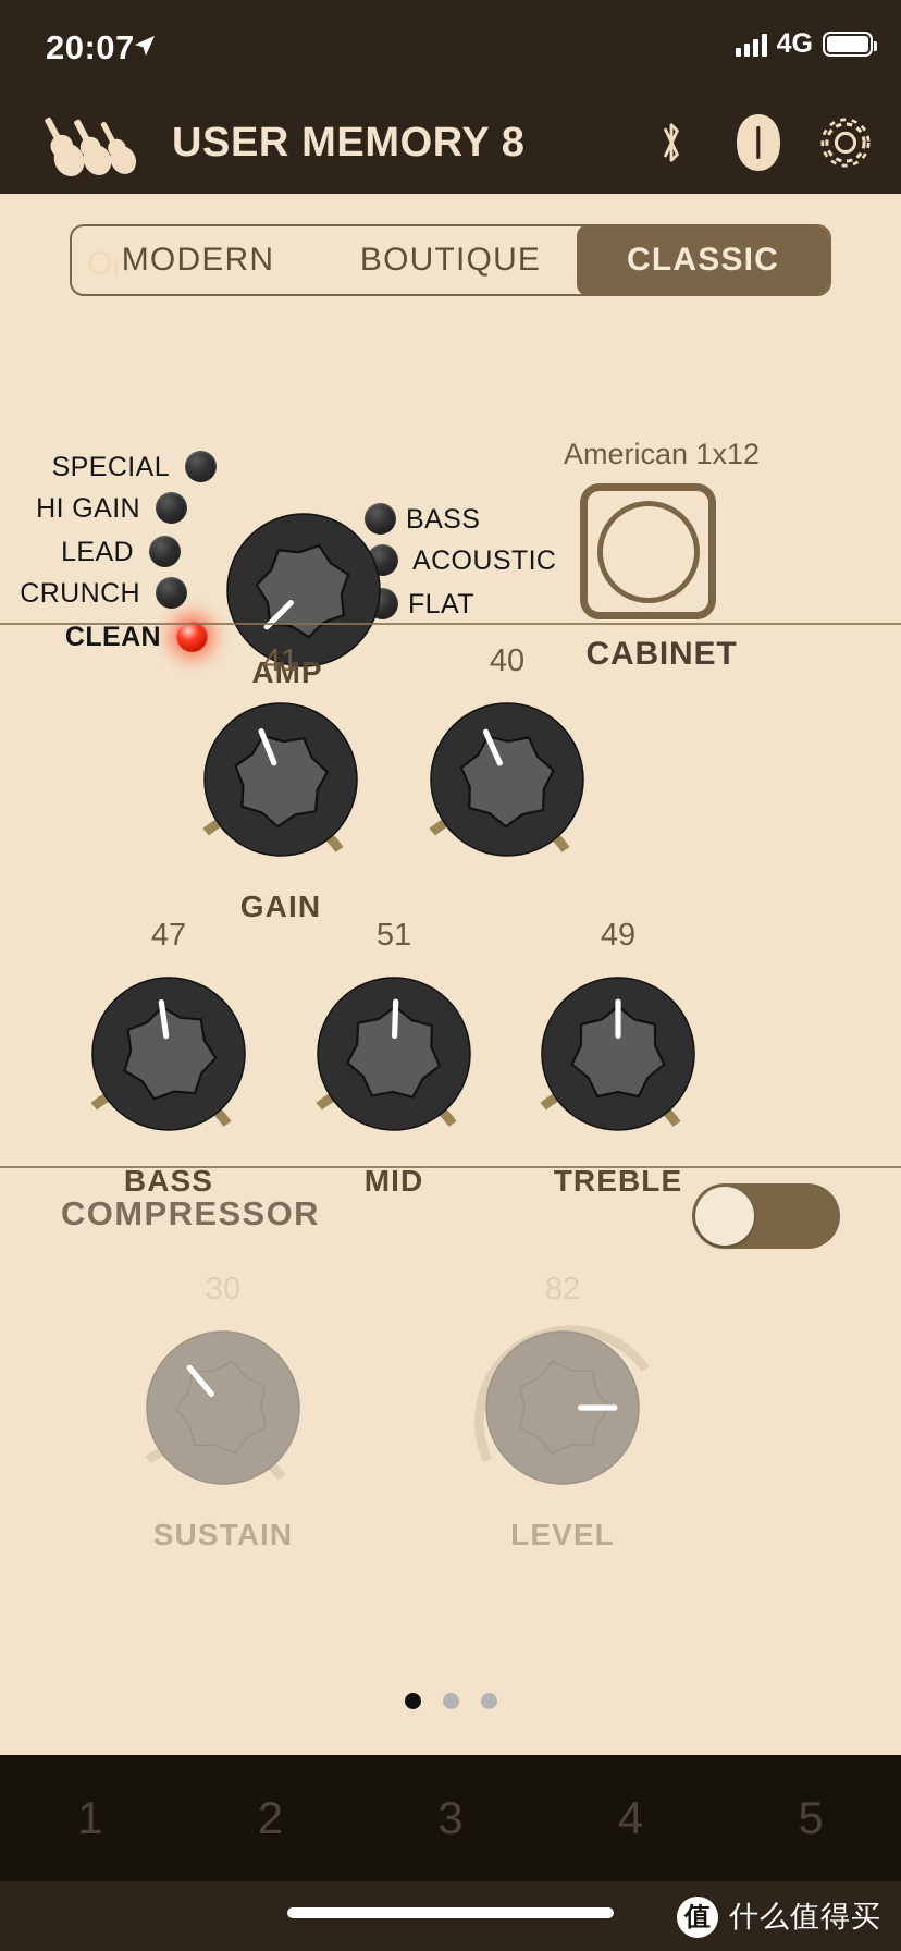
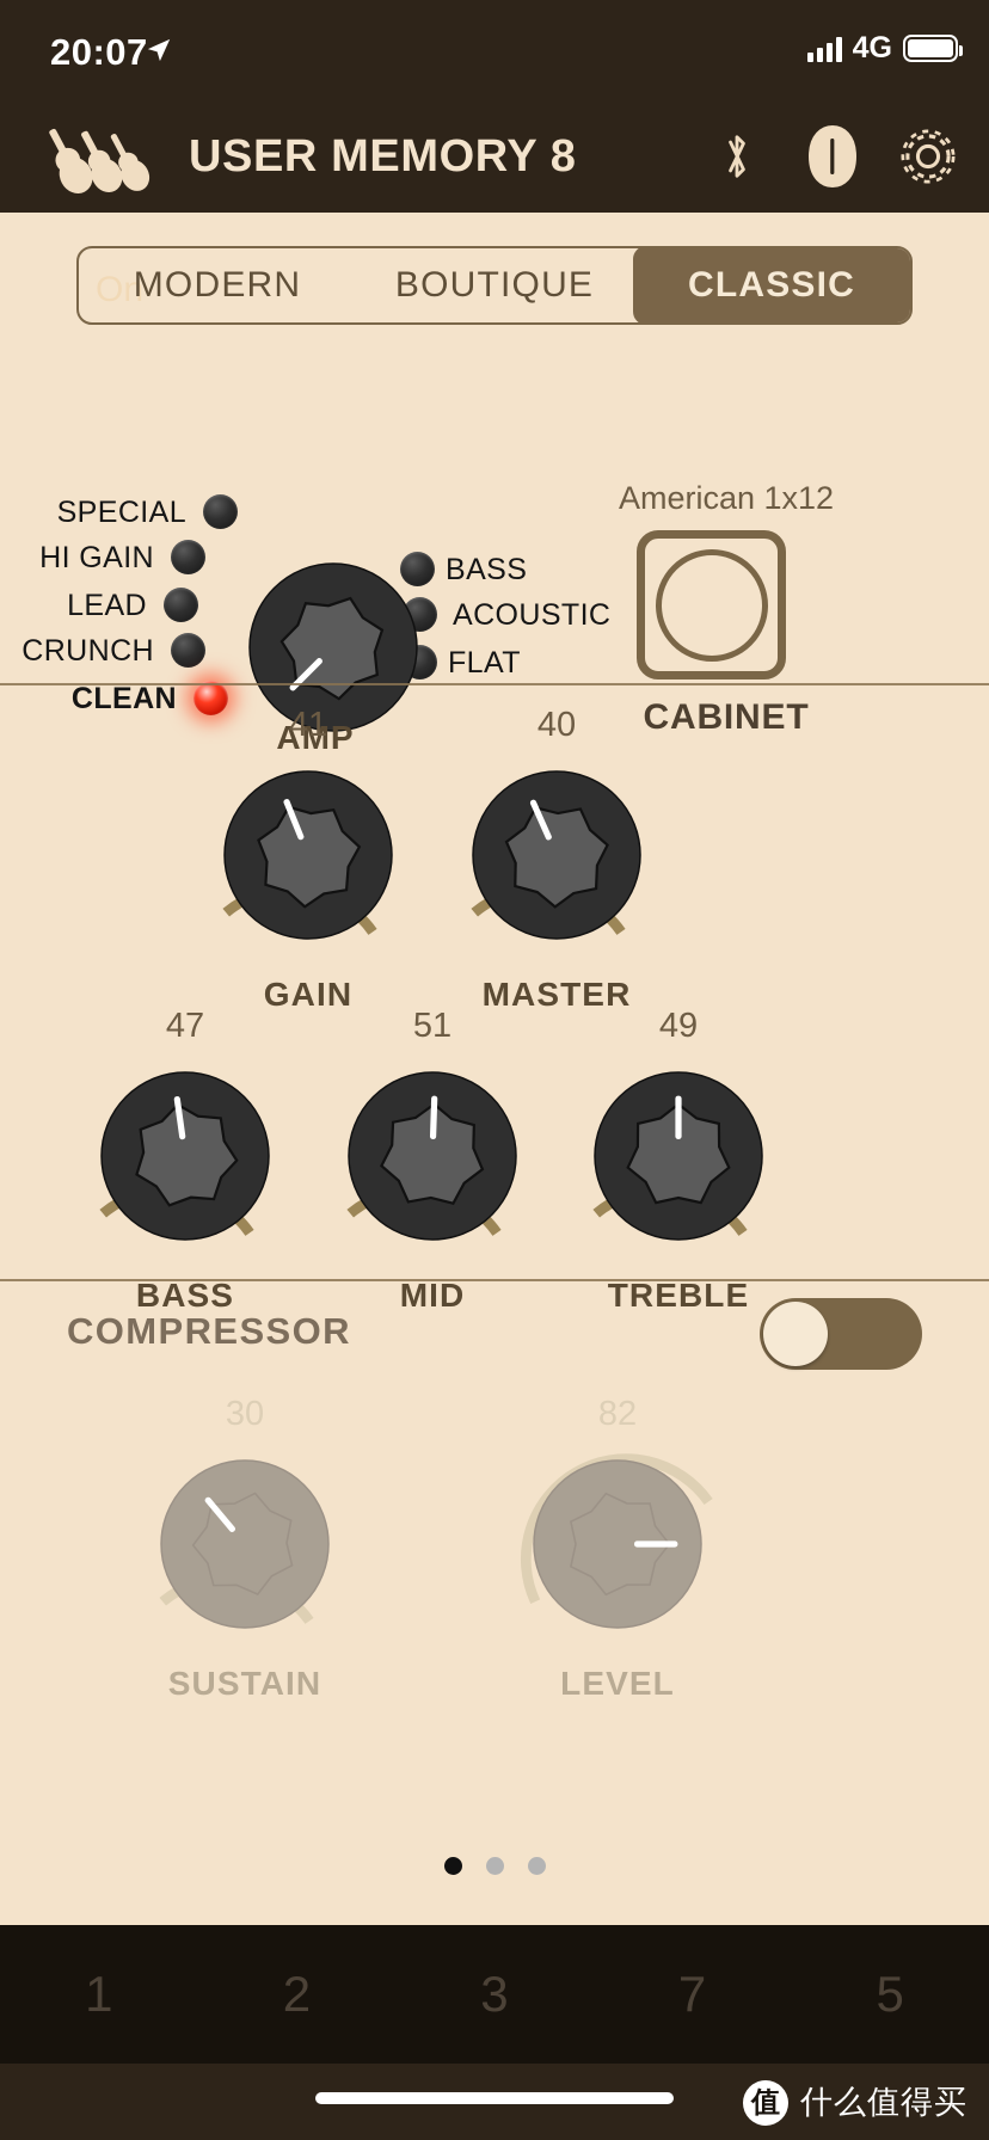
  20:07
  4G
  USER MEMORY 8
  On
  MODERN
  BOUTIQUE
  CLASSIC
  SPECIAL
  HI GAIN
  LEAD
  CRUNCH
  CLEAN
  BASS
  ACOUSTIC
  FLAT
  AMP
  American 1x12
  CABINET
  41
  GAIN
  40
+ MASTER
  47
  BASS
  51
  MID
  49
  TREBLE
  COMPRESSOR
  SUSTAIN
  LEVEL
  1
  2
  3
- 4
+ 7
  5
  值
  什么值得买
